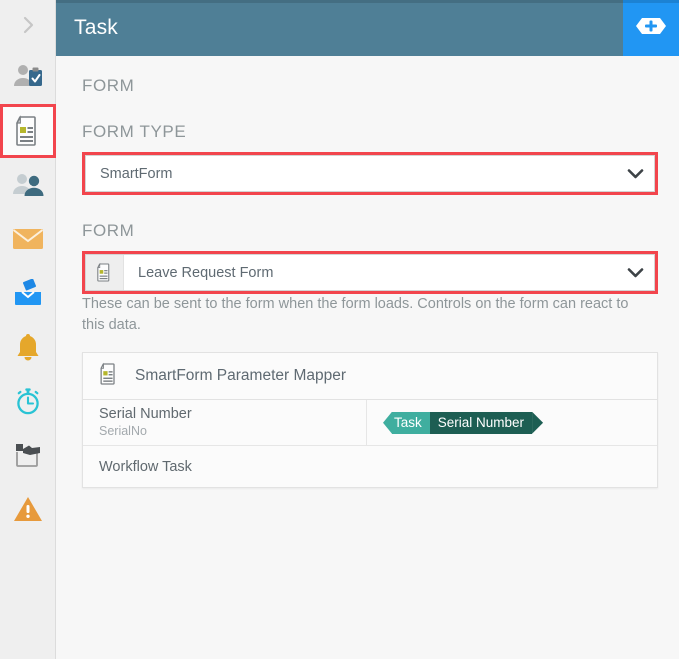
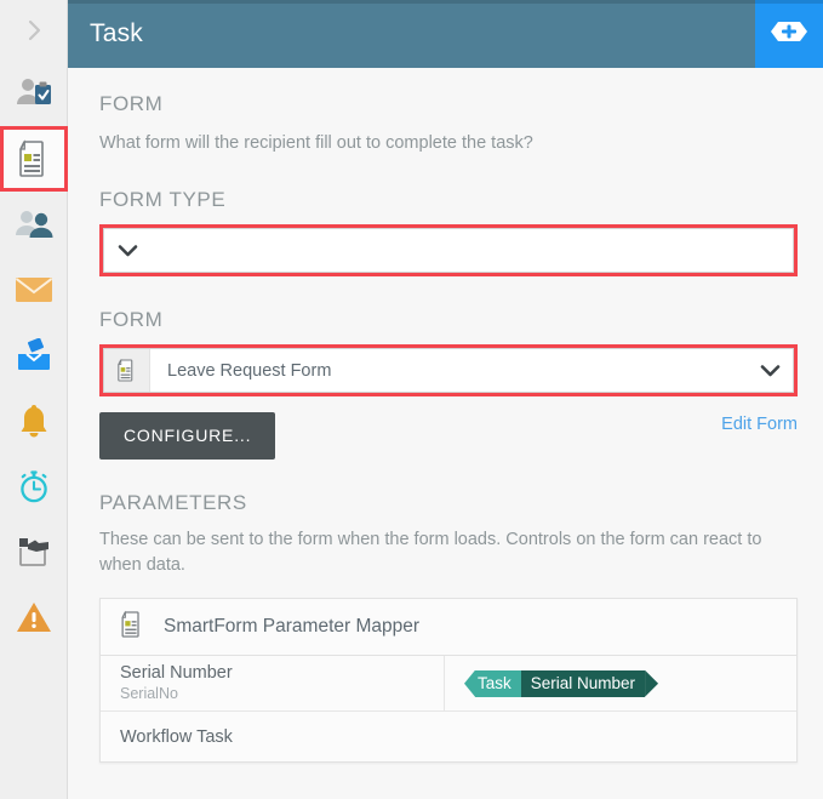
  Task
  FORM
+ What form will the recipient fill out to complete the task?
  FORM TYPE
- SmartForm
  FORM
  Leave Request Form
+ CONFIGURE...
+ Edit Form
+ PARAMETERS
- These can be sent to the form when the form loads. Controls on the form can react to this data.
+ These can be sent to the form when the form loads. Controls on the form can react to when data.
  SmartForm Parameter Mapper
  Serial Number
  SerialNo
  Task
  Serial Number
  Workflow Task
